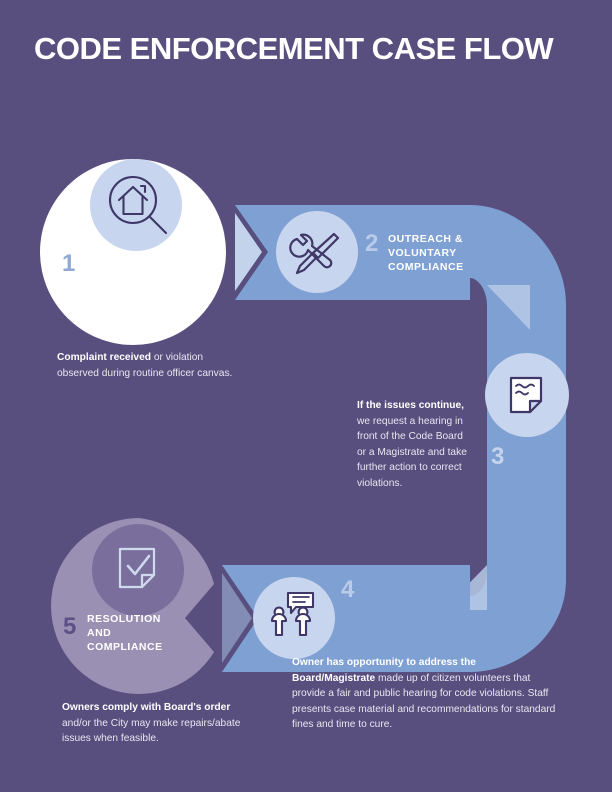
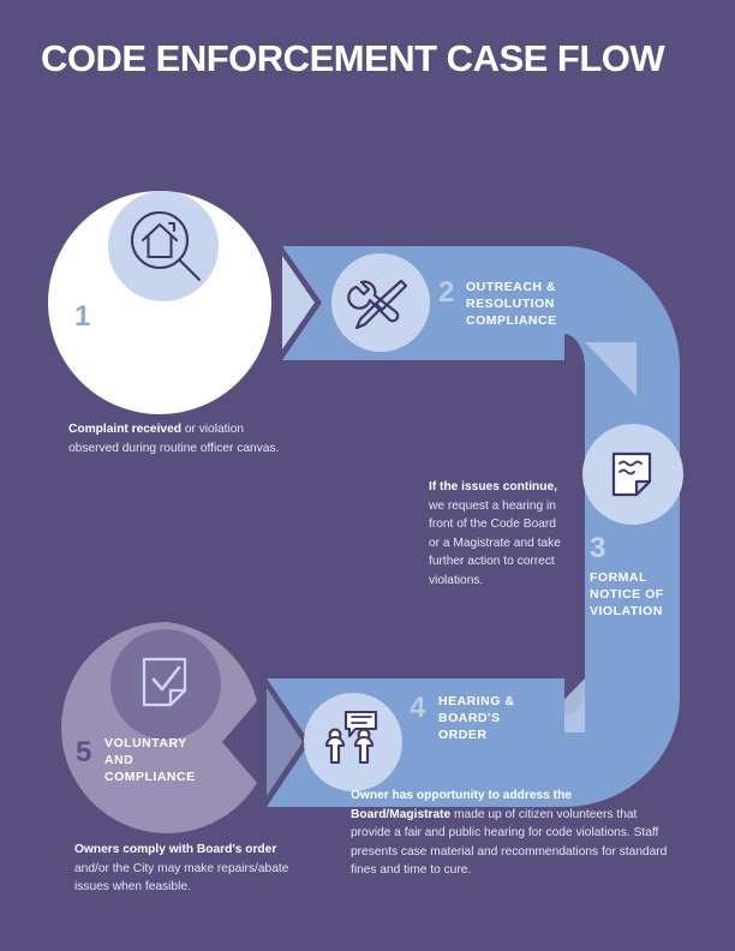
  CODE ENFORCEMENT CASE FLOW
  1
  2
  OUTREACH &
- VOLUNTARY
+ RESOLUTION
  COMPLIANCE
  3
+ FORMAL
+ NOTICE OF
+ VIOLATION
  4
+ HEARING &
+ BOARD'S
+ ORDER
  5
- RESOLUTION
+ VOLUNTARY
  AND
  COMPLIANCE
  Complaint received or violation observed during routine officer canvas.
  If the issues continue, we request a hearing in front of the Code Board or a Magistrate and take further action to correct violations.
  Owner has opportunity to address the Board/Magistrate made up of citizen volunteers that provide a fair and public hearing for code violations. Staff presents case material and recommendations for standard fines and time to cure.
  Owners comply with Board's order and/or the City may make repairs/abate issues when feasible.
